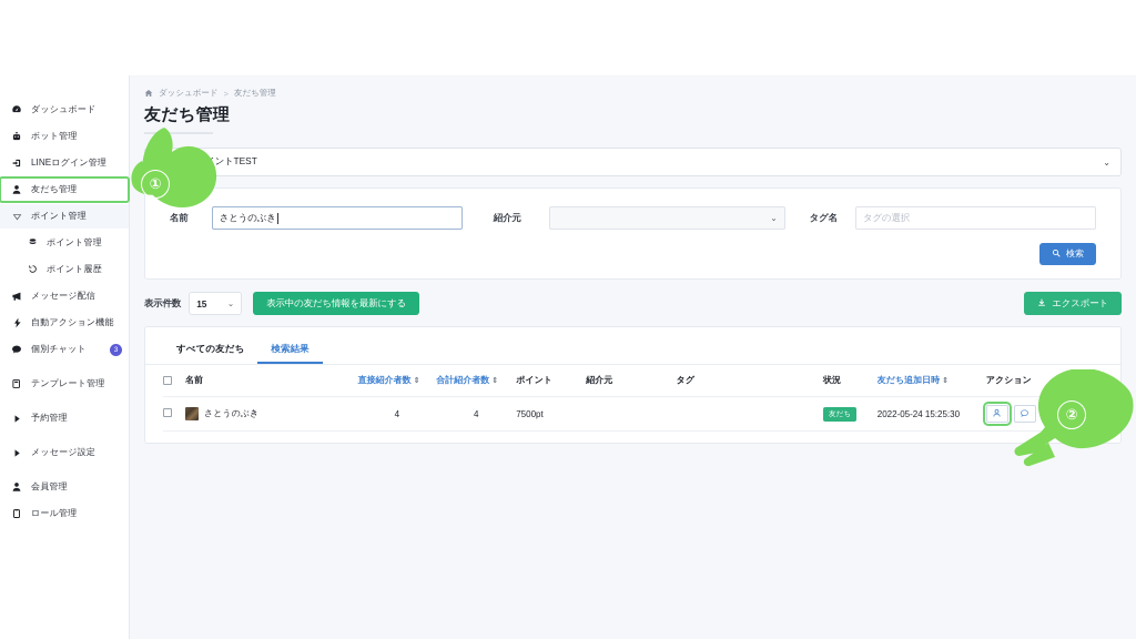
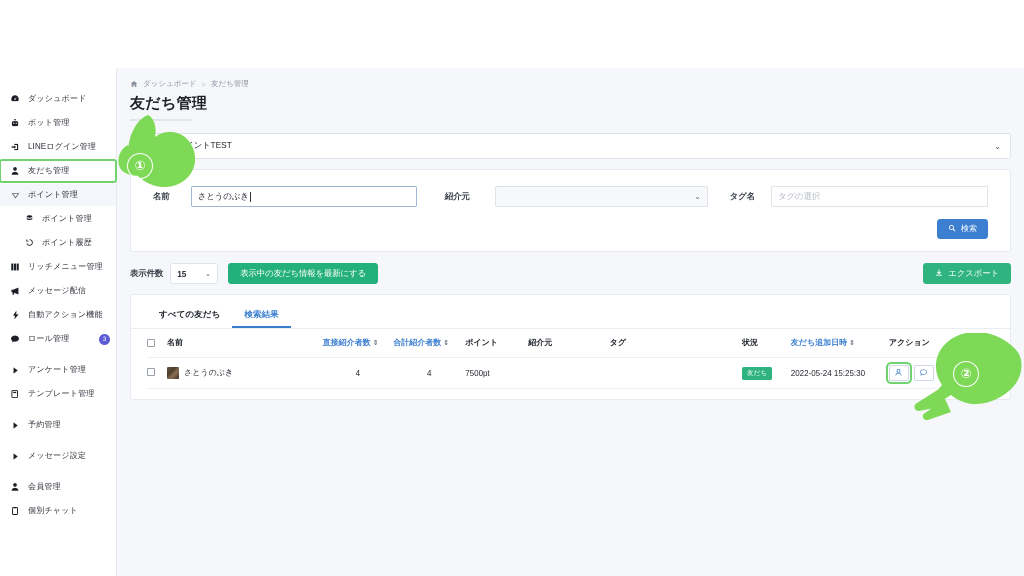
  ダッシュボード
  ボット管理
  LINEログイン管理
  友だち管理
  ポイント管理
  ポイント管理
  ポイント履歴
+ リッチメニュー管理
  メッセージ配信
  自動アクション機能
- 個別チャット
+ ロール管理
+ アンケート管理
  テンプレート管理
  予約管理
  メッセージ設定
  会員管理
- ロール管理
+ 個別チャット
  ダッシュボード
  >
  友だち管理
  友だち管理
  ⌄
  名前
  さとうのぶき
  紹介元
  ⌄
  タグ名
  タグの選択
  検索
  表示件数
  15
  ⌄
  表示中の友だち情報を最新にする
  エクスポート
  すべての友だち
  検索結果
  	名前	直接紹介者数	合計紹介者数	ポイント	紹介元	タグ	状況	友だち追加日時	アクション
  	さとうのぶき	4	4	7500pt				2022-05-24 15:25:30
  ①
  ②
